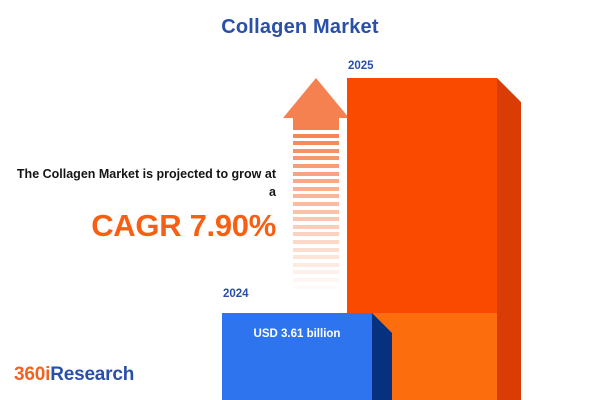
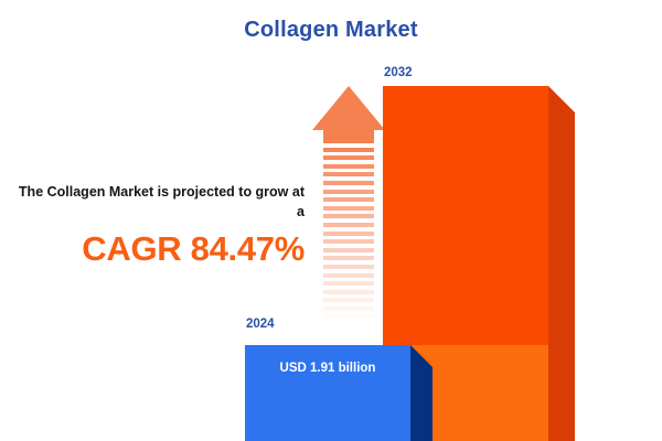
  Collagen Market
  The Collagen Market is projected to grow at a
- CAGR 7.90%
+ CAGR 84.47%
- 2025
+ 2032
  2024
- USD 3.61 billion
+ USD 1.91 billion
- 360iResearch
